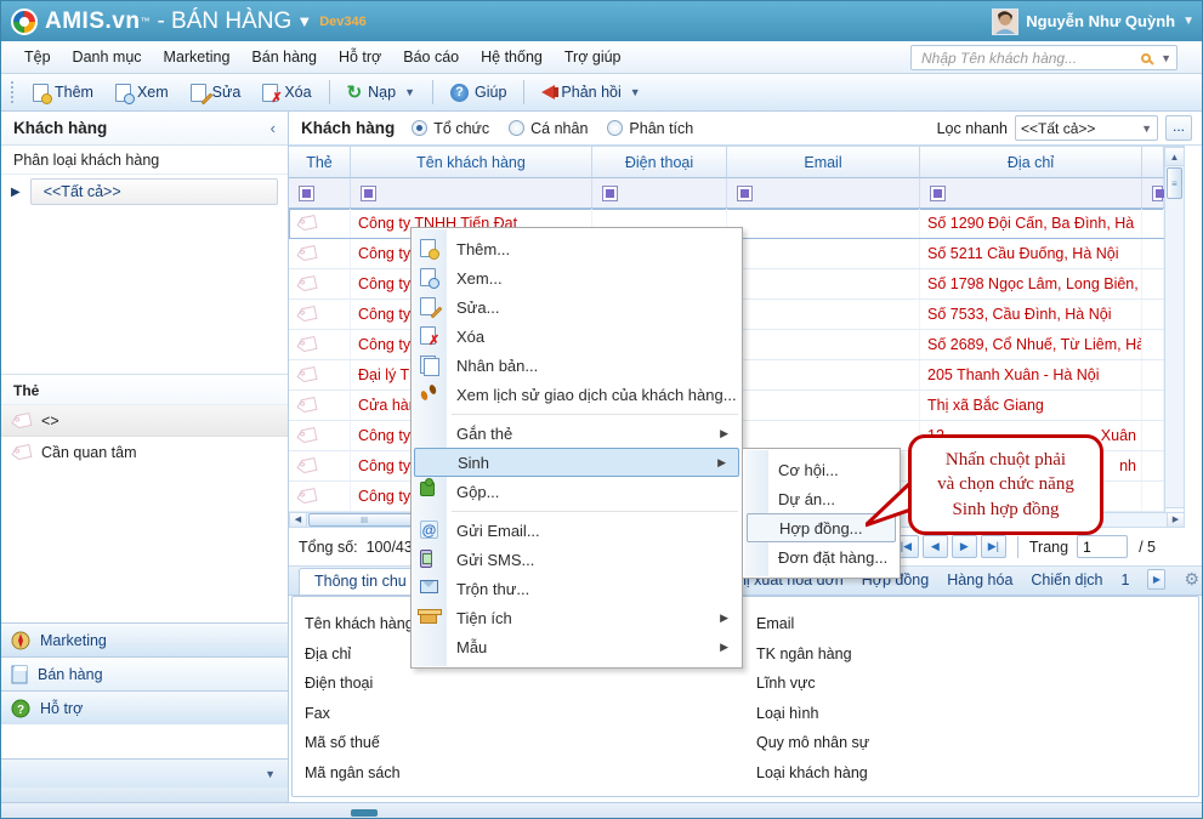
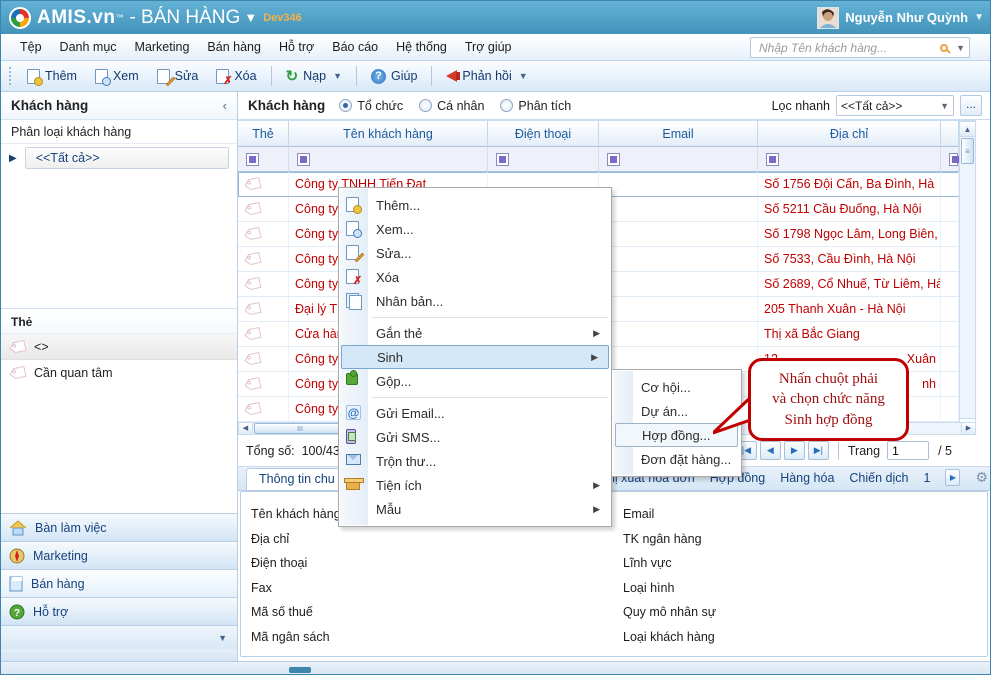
  AMIS.vn
  ™
  - BÁN HÀNG
  ▼
  Dev346
  Nguyễn Như Quỳnh
  ▼
  Tệp
  Danh mục
  Marketing
  Bán hàng
  Hỗ trợ
  Báo cáo
  Hệ thống
  Trợ giúp
  Nhập Tên khách hàng...
  ▼
  Thêm
  Xem
  Sửa
  ✗
  Xóa
  ↻
  Nạp
  ▼
  ?
  Giúp
  Phản hồi
  ▼
  Khách hàng
  ‹
  Phân loại khách hàng
  ▶
  <<Tất cả>>
  Thẻ
  <>
  Cần quan tâm
+ Bàn làm việc
  Marketing
  Bán hàng
  ?
  Hỗ trợ
  ▼
  Khách hàng
  Tổ chức Cá nhân Phân tích
  Lọc nhanh
  <<Tất cả>>
  ▼
  ...
  Thẻ
  Tên khách hàng
  Điện thoại
  Email
  Địa chỉ
  Công ty TNHH Tiến Đạt
- Số 1290 Đội Cấn, Ba Đình, Hà
+ Số 1756 Đội Cấn, Ba Đình, Hà
  Công ty
  Số 5211 Cầu Đuống, Hà Nội
  Công ty
  Số 1798 Ngọc Lâm, Long Biên,
  Công ty
  Số 7533, Cầu Đình, Hà Nội
  Công ty
  Số 2689, Cổ Nhuế, Từ Liêm, Hà
  Đại lý T
  205 Thanh Xuân - Hà Nội
  Cửa hà
  Thị xã Bắc Giang
  Công ty
  Xuân
  Công ty
  nh
  Công ty
  ▲
  ≡
  Tổng số: 100/43
  |◀
  ◀
  ▶
  ▶|
  Trang
  1
  / 5
  Thông tin chu
  Hợp đồng
  Hàng hóa
  Chiến dịch
  1
  ▶
  ⚙
  Tên khách hàn
  Địa chỉ
  Điện thoại
  Fax
  Mã số thuế
  Mã ngân sách
  Email
  TK ngân hàng
  Lĩnh vực
  Loại hình
  Quy mô nhân sự
  Loại khách hàng
  Thêm...
  Xem...
  Sửa...
  ✗
  Xóa
  Nhân bản...
- Xem lịch sử giao dịch của khách hàng...
  Gắn thẻ
  ▶
  Sinh
  ▶
  Gộp...
  @
  Gửi Email...
  Gửi SMS...
  Trộn thư...
  Tiện ích
  ▶
  Mẫu
  ▶
  Cơ hội...
  Dự án...
  Hợp đồng...
  Đơn đặt hàng...
  Nhấn chuột phải
  và chọn chức năng
  Sinh hợp đồng
